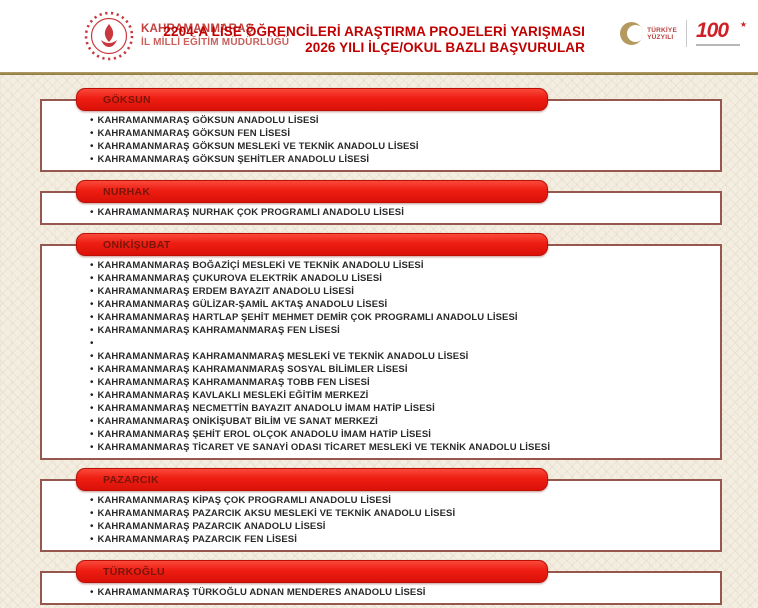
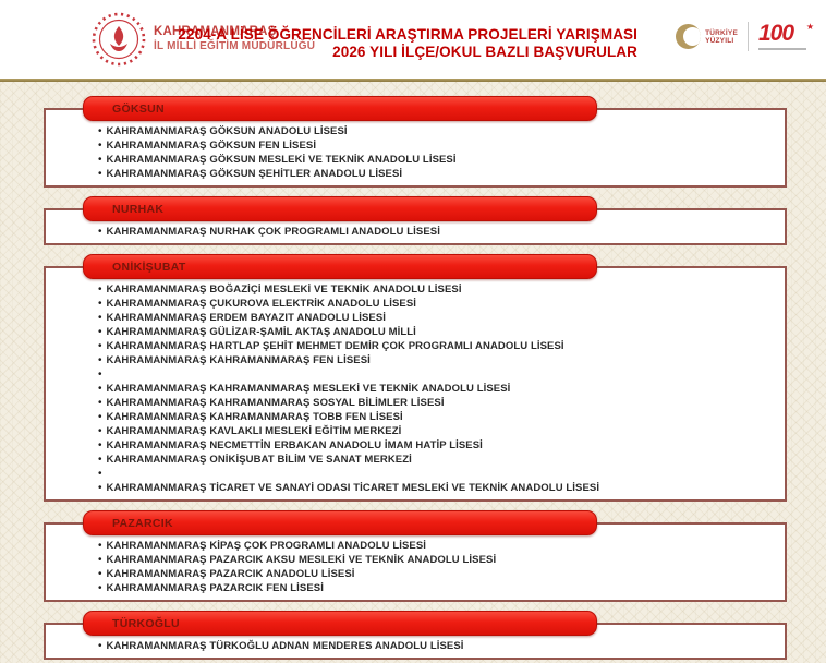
  KAHRAMANMARAŞ
  İL MİLLİ EĞİTİM MÜDÜRLÜĞÜ
  2204-A LİSE ÖĞRENCİLERİ ARAŞTIRMA PROJELERİ YARIŞMASI
  2026 YILI İLÇE/OKUL BAZLI BAŞVURULAR
  100
  ★
  GÖKSUN
  •
  KAHRAMANMARAŞ GÖKSUN ANADOLU LİSESİ
  •
  KAHRAMANMARAŞ GÖKSUN FEN LİSESİ
  •
  KAHRAMANMARAŞ GÖKSUN MESLEKİ VE TEKNİK ANADOLU LİSESİ
  •
  KAHRAMANMARAŞ GÖKSUN ŞEHİTLER ANADOLU LİSESİ
  NURHAK
  •
  KAHRAMANMARAŞ NURHAK ÇOK PROGRAMLI ANADOLU LİSESİ
  ONİKİŞUBAT
  •
  KAHRAMANMARAŞ BOĞAZİÇİ MESLEKİ VE TEKNİK ANADOLU LİSESİ
  •
  KAHRAMANMARAŞ ÇUKUROVA ELEKTRİK ANADOLU LİSESİ
  •
  KAHRAMANMARAŞ ERDEM BAYAZIT ANADOLU LİSESİ
  •
- KAHRAMANMARAŞ GÜLİZAR-ŞAMİL AKTAŞ ANADOLU LİSESİ
+ KAHRAMANMARAŞ GÜLİZAR-ŞAMİL AKTAŞ ANADOLU MİLLİ
  •
  KAHRAMANMARAŞ HARTLAP ŞEHİT MEHMET DEMİR ÇOK PROGRAMLI ANADOLU LİSESİ
  •
  KAHRAMANMARAŞ KAHRAMANMARAŞ FEN LİSESİ
  •
  •
  KAHRAMANMARAŞ KAHRAMANMARAŞ MESLEKİ VE TEKNİK ANADOLU LİSESİ
  •
  KAHRAMANMARAŞ KAHRAMANMARAŞ SOSYAL BİLİMLER LİSESİ
  •
  KAHRAMANMARAŞ KAHRAMANMARAŞ TOBB FEN LİSESİ
  •
  KAHRAMANMARAŞ KAVLAKLI MESLEKİ EĞİTİM MERKEZİ
  •
- KAHRAMANMARAŞ NECMETTİN BAYAZIT ANADOLU İMAM HATİP LİSESİ
+ KAHRAMANMARAŞ NECMETTİN ERBAKAN ANADOLU İMAM HATİP LİSESİ
  •
  KAHRAMANMARAŞ ONİKİŞUBAT BİLİM VE SANAT MERKEZİ
  •
- KAHRAMANMARAŞ ŞEHİT EROL OLÇOK ANADOLU İMAM HATİP LİSESİ
  •
  KAHRAMANMARAŞ TİCARET VE SANAYİ ODASI TİCARET MESLEKİ VE TEKNİK ANADOLU LİSESİ
  PAZARCIK
  •
  KAHRAMANMARAŞ KİPAŞ ÇOK PROGRAMLI ANADOLU LİSESİ
  •
  KAHRAMANMARAŞ PAZARCIK AKSU MESLEKİ VE TEKNİK ANADOLU LİSESİ
  •
  KAHRAMANMARAŞ PAZARCIK ANADOLU LİSESİ
  •
  KAHRAMANMARAŞ PAZARCIK FEN LİSESİ
  TÜRKOĞLU
  •
  KAHRAMANMARAŞ TÜRKOĞLU ADNAN MENDERES ANADOLU LİSESİ
